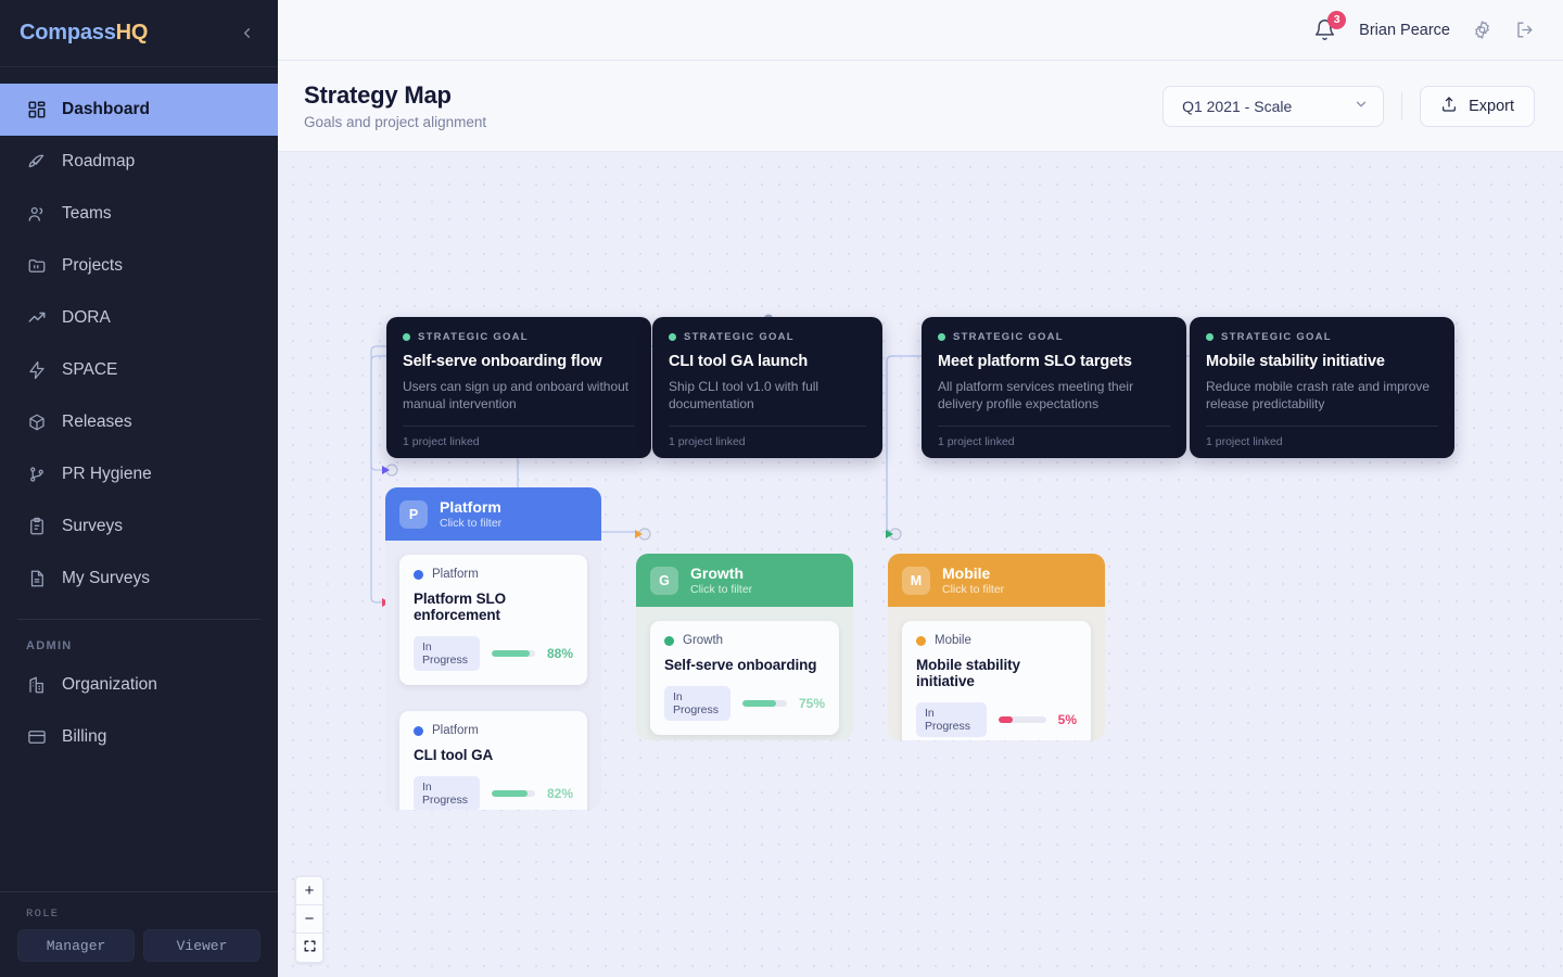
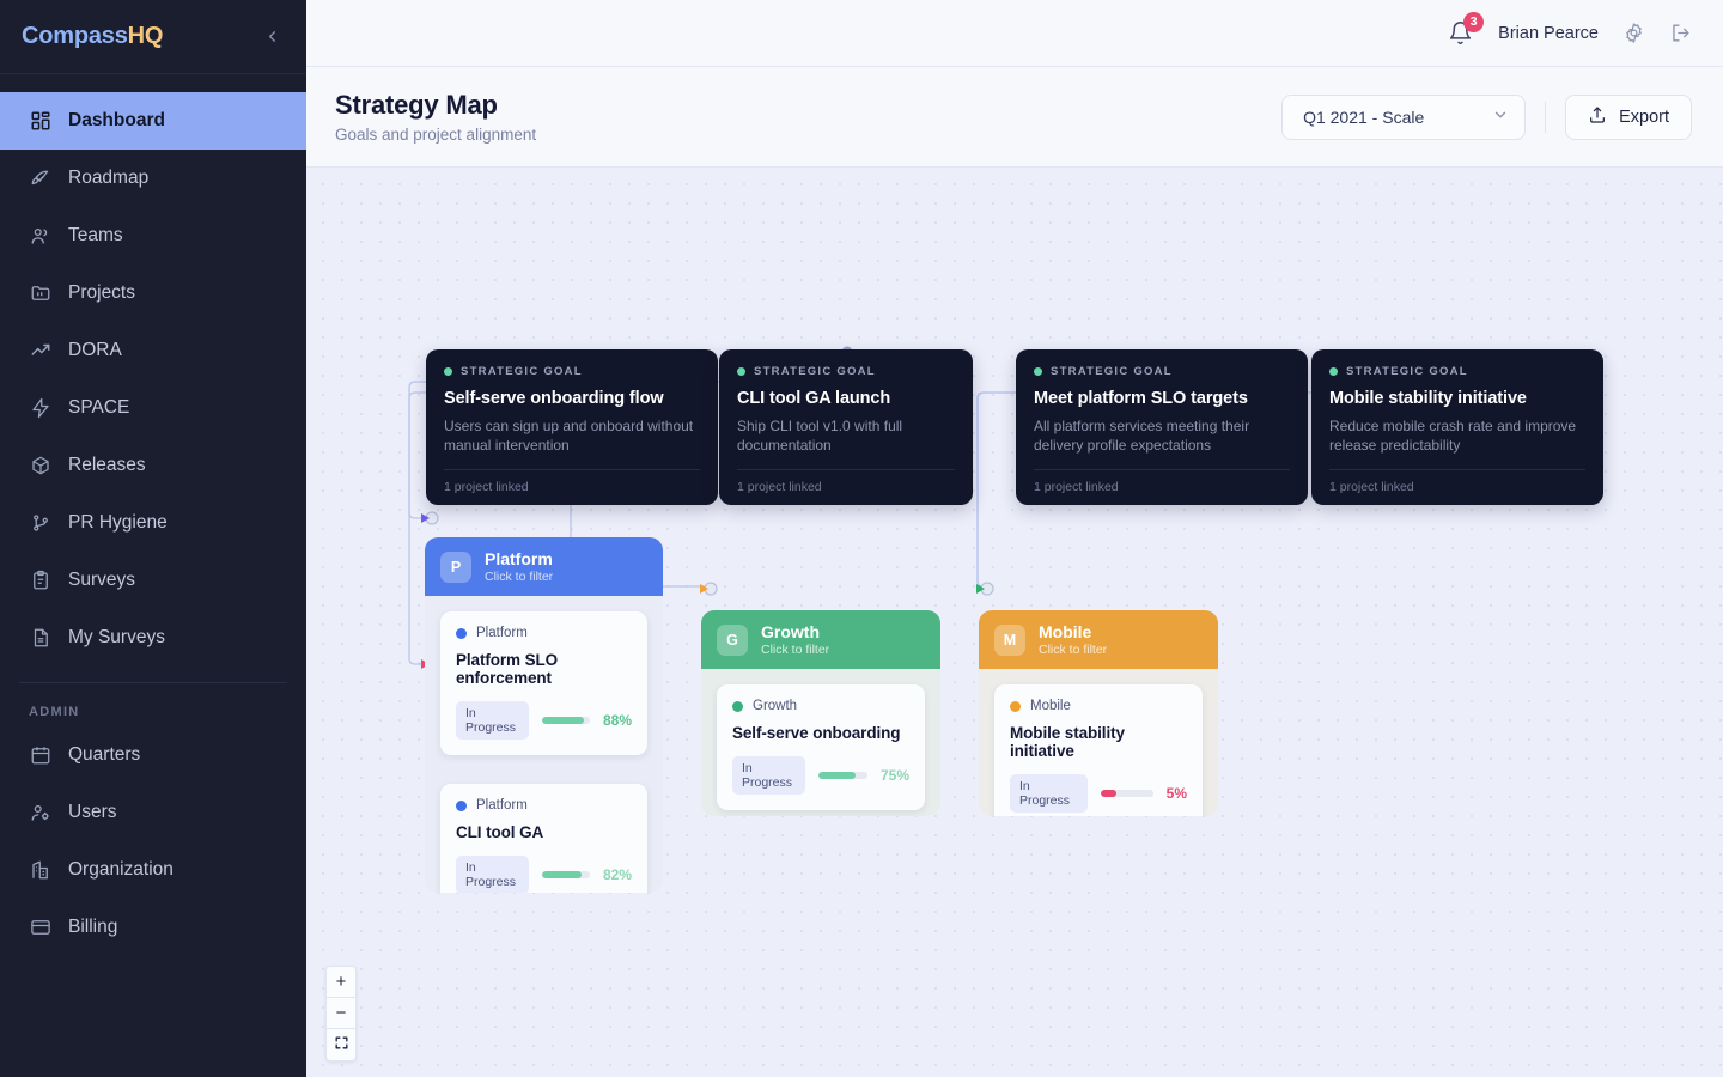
  CompassHQ
  Dashboard
  Roadmap
  Teams
  Projects
  DORA
  SPACE
  Releases
  PR Hygiene
  Surveys
  My Surveys
  ADMIN
+ Quarters
+ Users
  Organization
  Billing
- ROLE
- Manager
- Viewer
  3
  Brian Pearce
  Strategy Map
  Goals and project alignment
  Q1 2021 - Scale
  Export
  STRATEGIC GOAL
  Self-serve onboarding flow
  Users can sign up and onboard without manual intervention
  1 project linked
  STRATEGIC GOAL
  CLI tool GA launch
  Ship CLI tool v1.0 with full documentation
  1 project linked
  STRATEGIC GOAL
  Meet platform SLO targets
  All platform services meeting their delivery profile expectations
  1 project linked
  STRATEGIC GOAL
  Mobile stability initiative
  Reduce mobile crash rate and improve release predictability
  1 project linked
  P
  Platform
  Click to filter
  Platform
  Platform SLO enforcement
  In Progress
  88%
  Platform
  CLI tool GA
  In Progress
  82%
  G
  Growth
  Click to filter
  Growth
  Self-serve onboarding
  In Progress
  75%
  M
  Mobile
  Click to filter
  Mobile
  Mobile stability initiative
  In Progress
  5%
  +
  −
